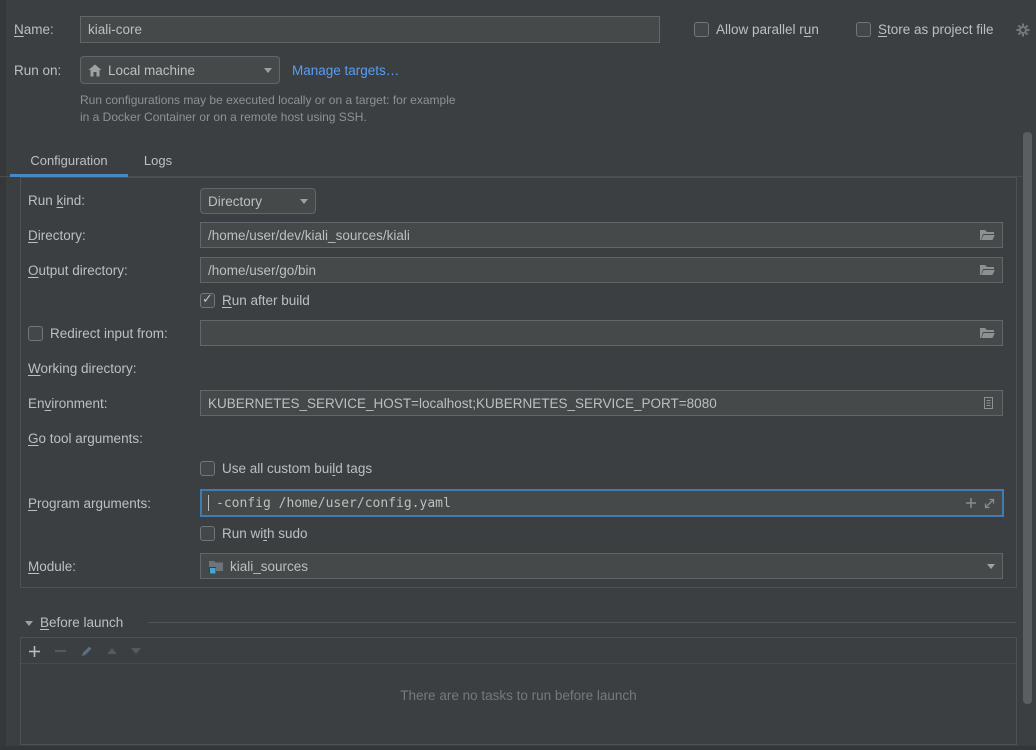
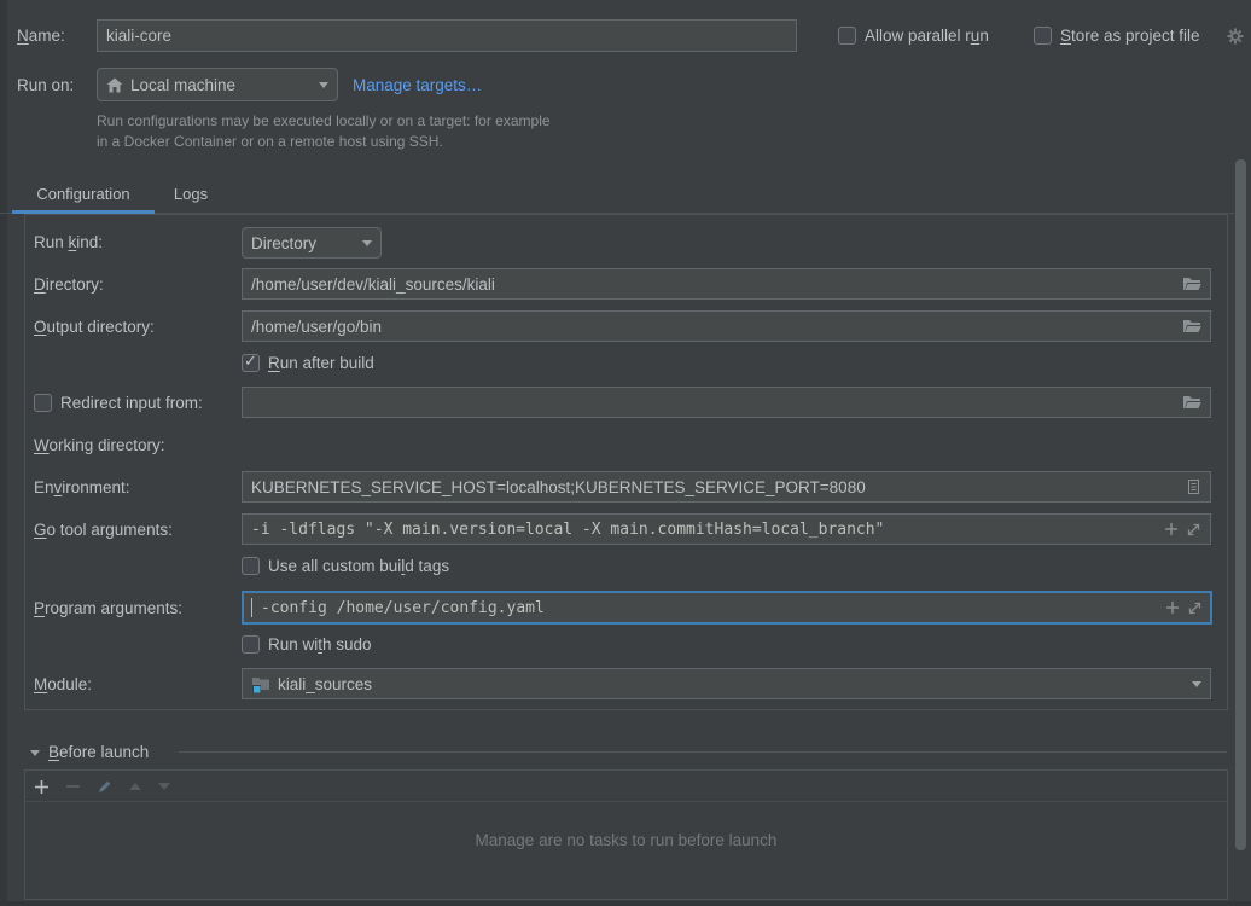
  Name:
  kiali-core
  Allow parallel run
  Store as project file
  Run on:
  Local machine
  Manage targets…
  Run configurations may be executed locally or on a target: for example
  in a Docker Container or on a remote host using SSH.
  Configuration
  Logs
  Run kind:
  Directory
  Directory:
  /home/user/dev/kiali_sources/kiali
  Output directory:
  /home/user/go/bin
  Run after build
  Redirect input from:
  Working directory:
  Environment:
  KUBERNETES_SERVICE_HOST=localhost;KUBERNETES_SERVICE_PORT=8080
  Go tool arguments:
+ -i -ldflags "-X main.version=local -X main.commitHash=local_branch"
  Use all custom build tags
  Program arguments:
  -config /home/user/config.yaml
  Run with sudo
  Module:
  kiali_sources
  Before launch
- There are no tasks to run before launch
+ Manage are no tasks to run before launch
